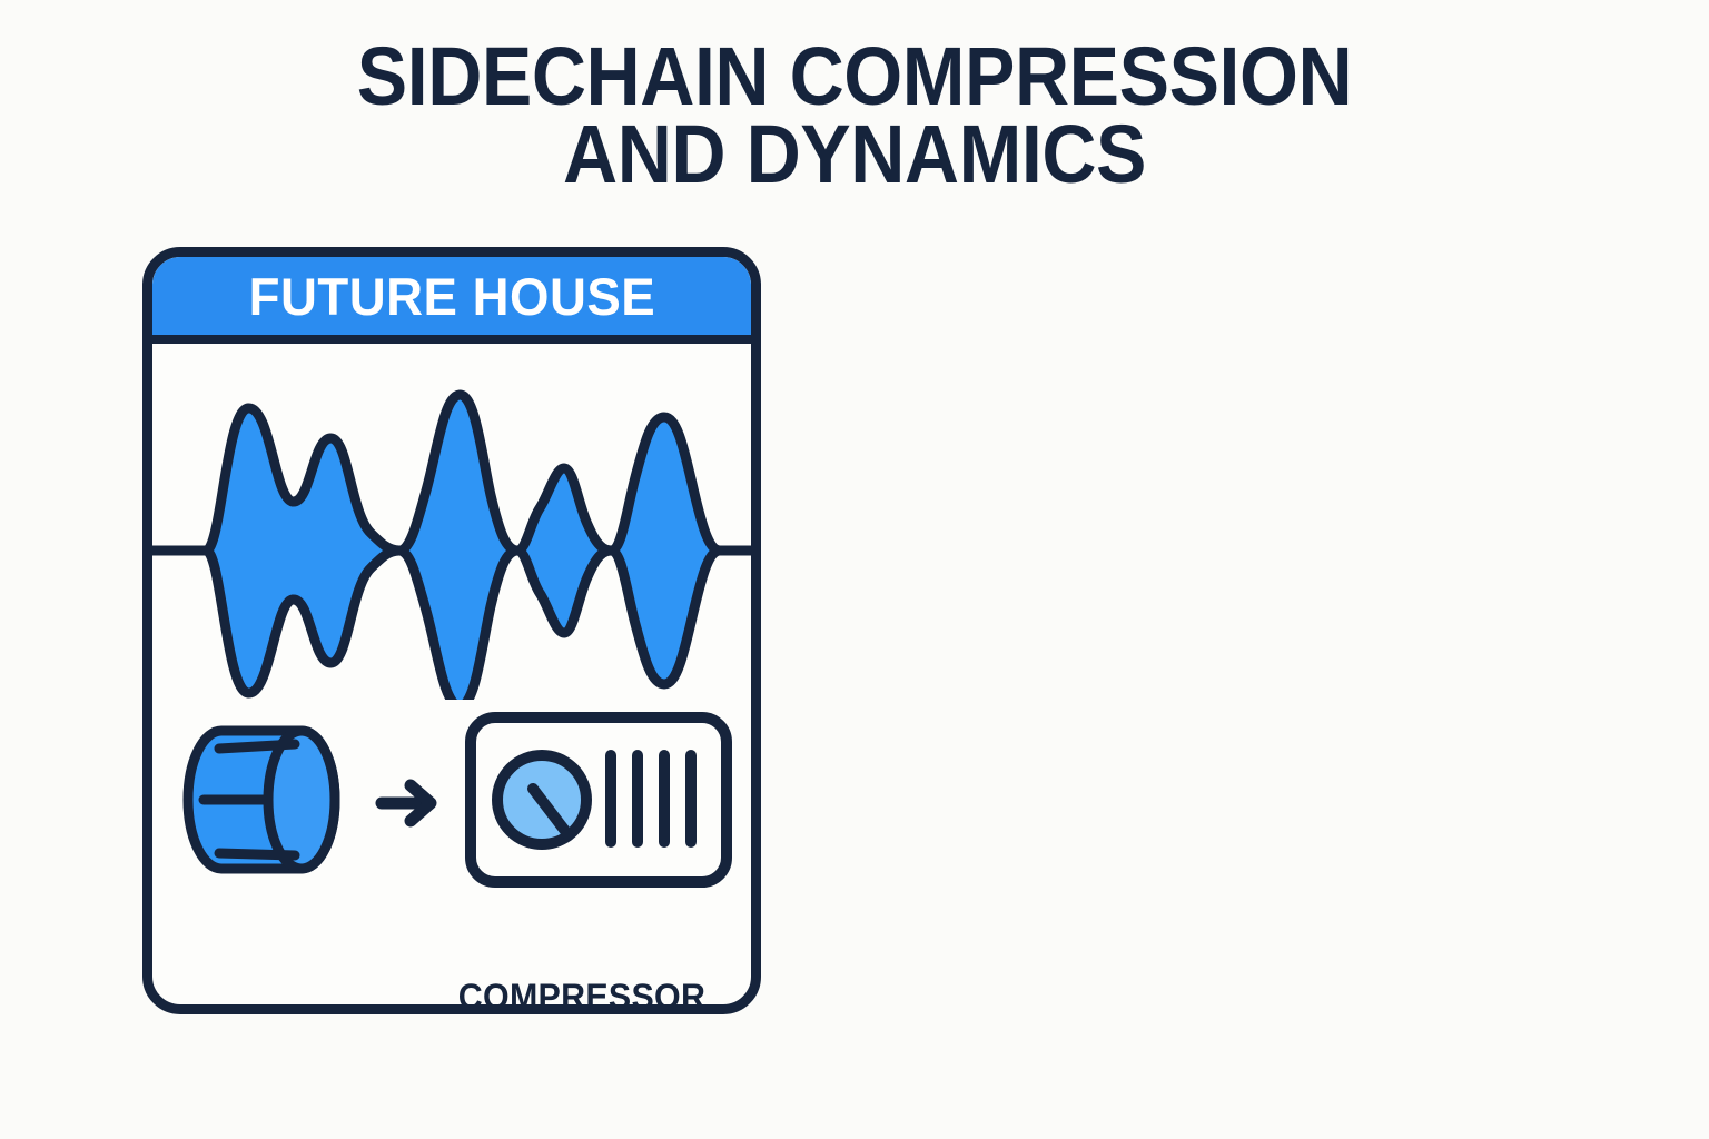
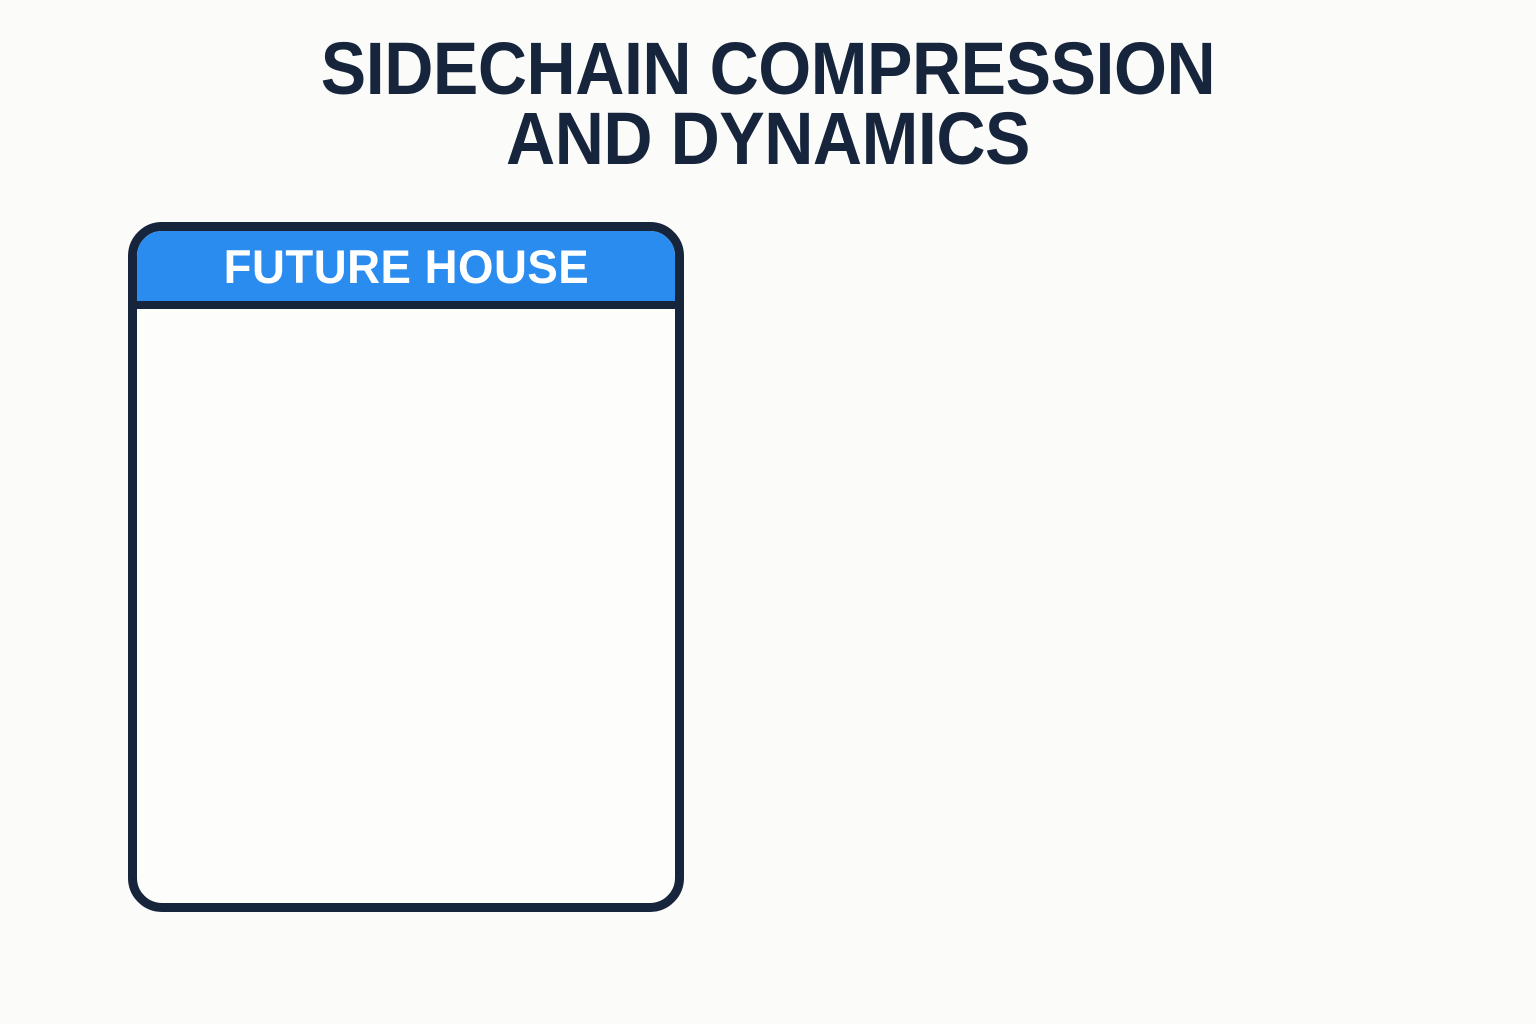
  SIDECHAIN COMPRESSION
  AND DYNAMICS
  FUTURE HOUSE
- COMPRESSOR
